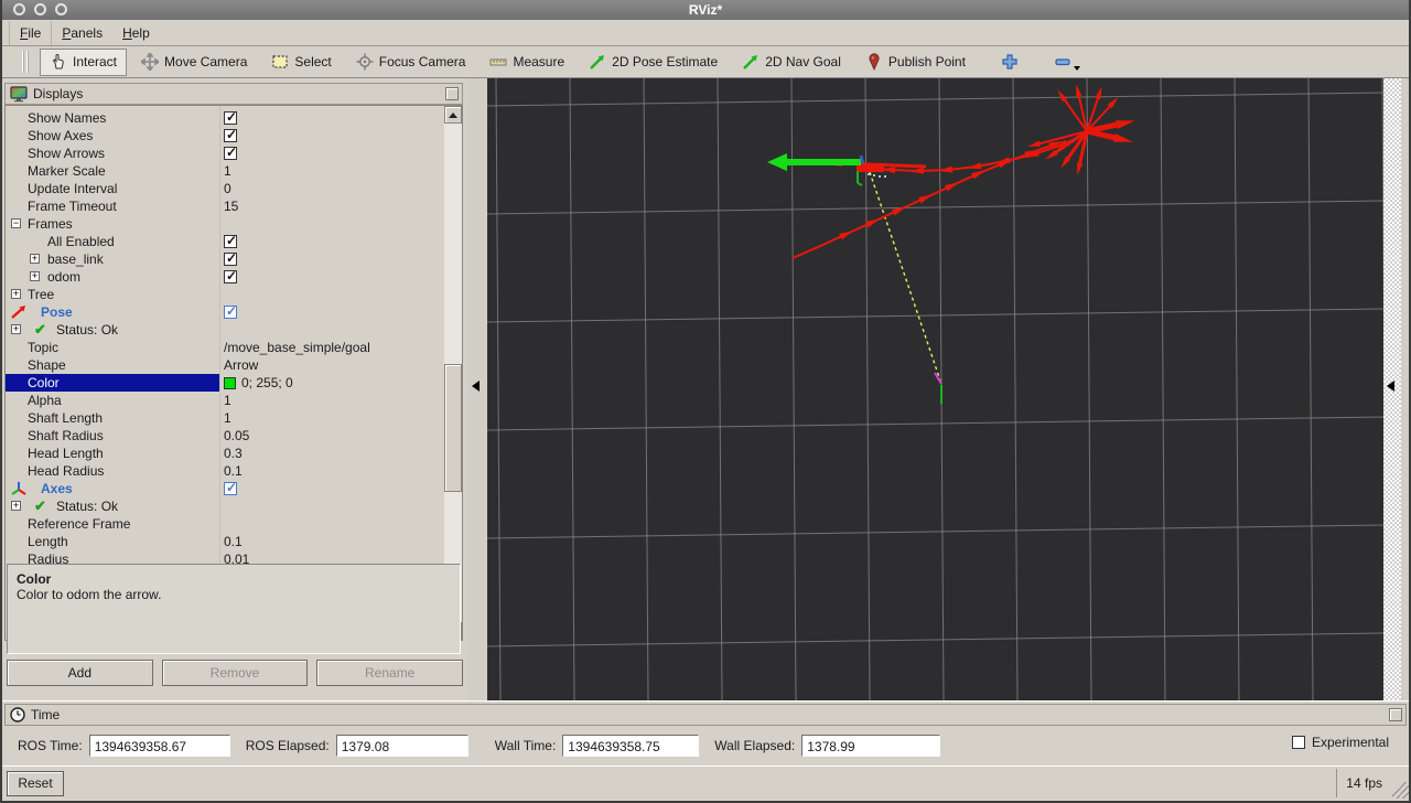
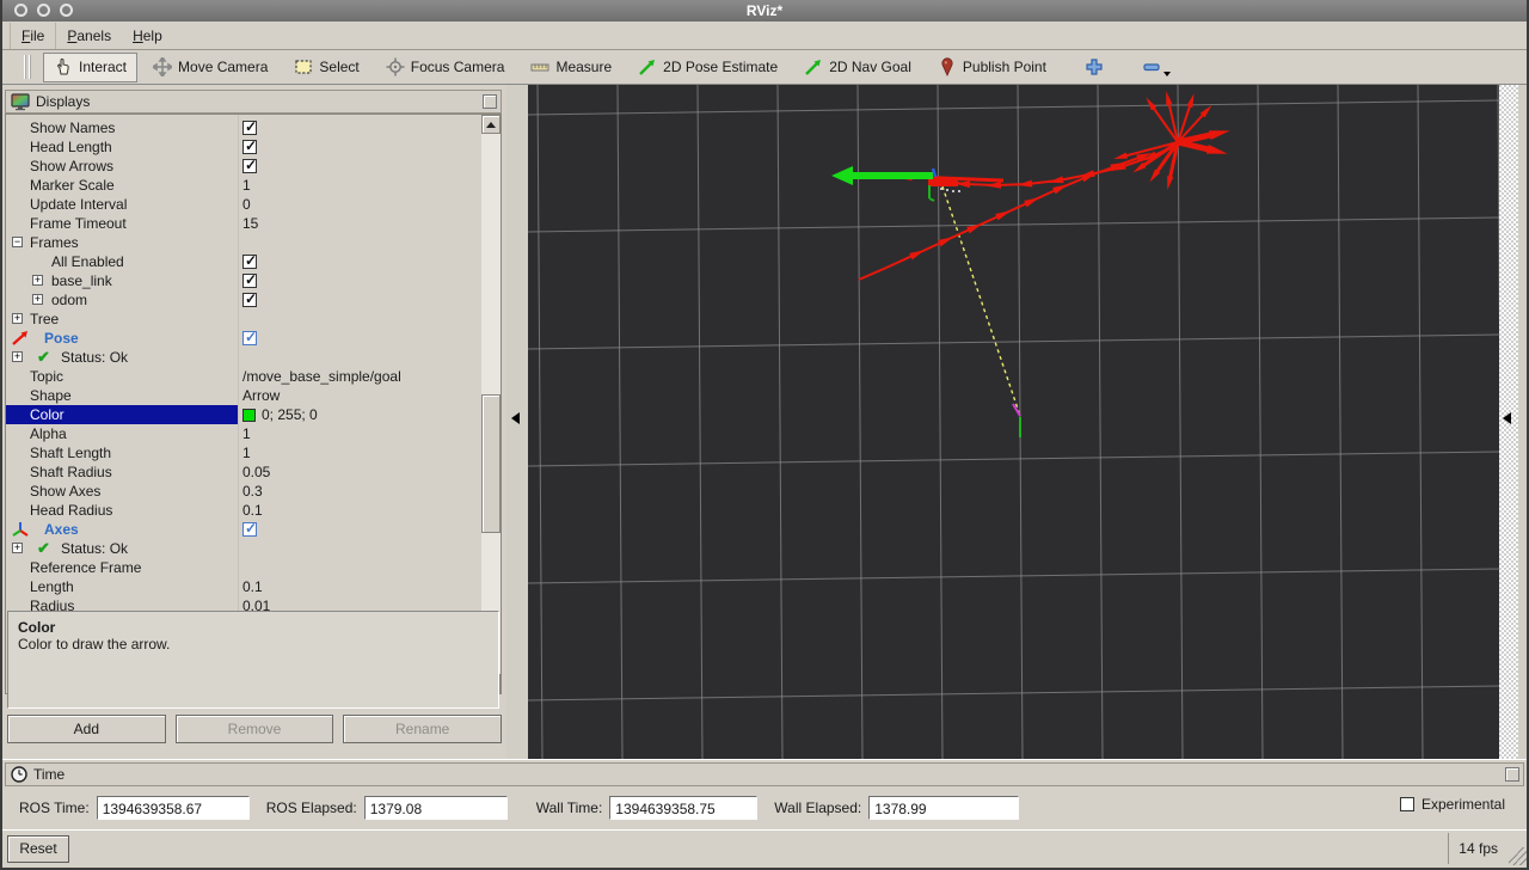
  RViz*
  File
  Panels
  Help
  Interact
  Move Camera
  Select
  Focus Camera
  Measure
  2D Pose Estimate
  2D Nav Goal
  Publish Point
  Displays
  Show Names
  ✓
- Show Axes
+ Head Length
  ✓
  Show Arrows
  ✓
  Marker Scale
  1
  Update Interval
  0
  Frame Timeout
  15
  −
  Frames
  All Enabled
  ✓
  +
  base_link
  ✓
  +
  odom
  ✓
  +
  Tree
  Pose
  ✓
  +
  ✔
  Status: Ok
  Topic
  /move_base_simple/goal
  Shape
  Arrow
  Color
  0; 255; 0
  Alpha
  1
  Shaft Length
  1
  Shaft Radius
  0.05
- Head Length
+ Show Axes
  0.3
  Head Radius
  0.1
  Axes
  ✓
  +
  ✔
  Status: Ok
  Reference Frame
  Length
  0.1
  Radius
  0.01
  Color
- Color to odom the arrow.
+ Color to draw the arrow.
  Add
  Remove
  Rename
  Time
  ROS Time:
  1394639358.67
  ROS Elapsed:
  1379.08
  Wall Time:
  1394639358.75
  Wall Elapsed:
  1378.99
  Experimental
  Reset
  14 fps
